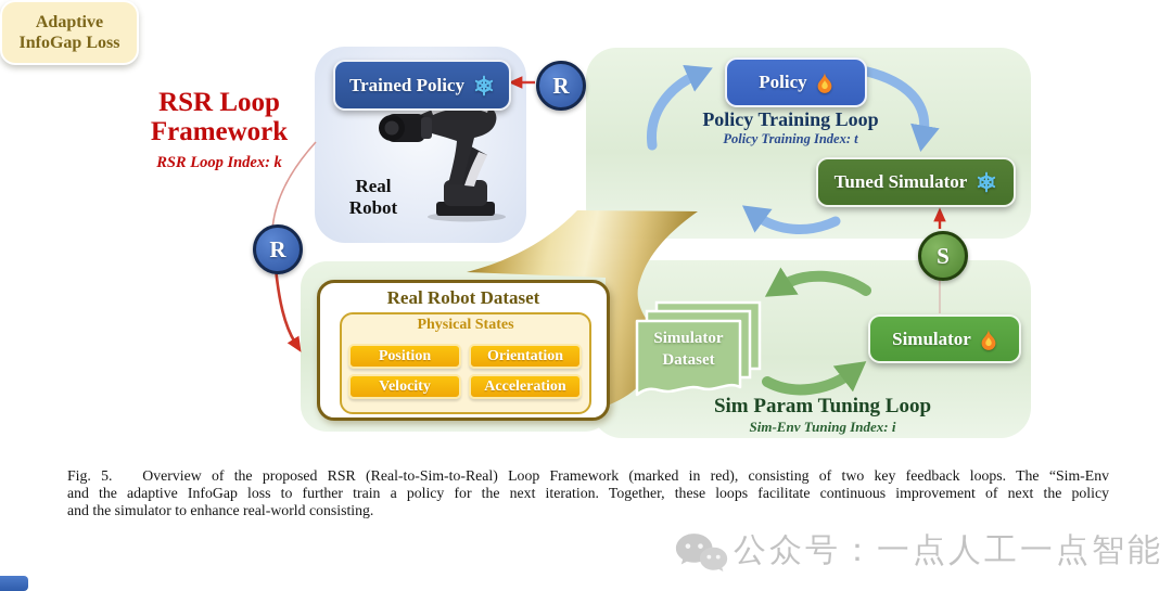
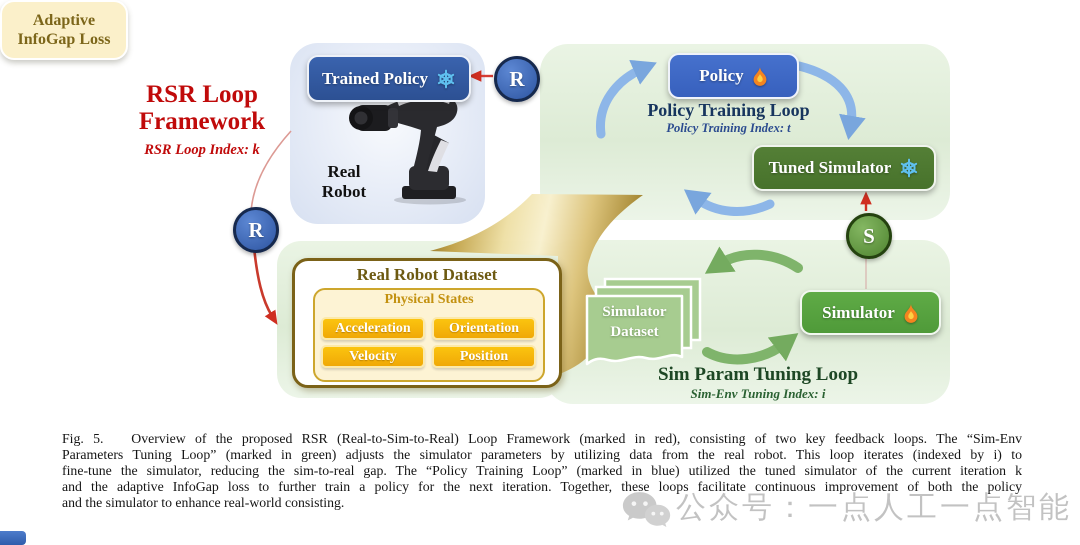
  RSR Loop
  Framework
  RSR Loop Index: k
  Trained Policy
  Real
  Robot
  R
  R
  S
  Policy
  Policy Training Loop
  Policy Training Index: t
  Tuned Simulator
  Adaptive
  InfoGap Loss
  Real Robot Dataset
  Physical States
- Position
+ Acceleration
  Orientation
  Velocity
- Acceleration
+ Position
  Simulator
  Dataset
  Simulator
  Sim Param Tuning Loop
  Sim-Env Tuning Index: i
  Fig. 5. Overview of the proposed RSR (Real-to-Sim-to-Real) Loop Framework (marked in red), consisting of two key feedback loops. The “Sim-Env
+ Parameters Tuning Loop” (marked in green) adjusts the simulator parameters by utilizing data from the real robot. This loop iterates (indexed by i) to
+ fine-tune the simulator, reducing the sim-to-real gap. The “Policy Training Loop” (marked in blue) utilized the tuned simulator of the current iteration k
- and the adaptive InfoGap loss to further train a policy for the next iteration. Together, these loops facilitate continuous improvement of next the policy
+ and the adaptive InfoGap loss to further train a policy for the next iteration. Together, these loops facilitate continuous improvement of both the policy
  and the simulator to enhance real-world consisting.
  公众号：一点人工一点智能
